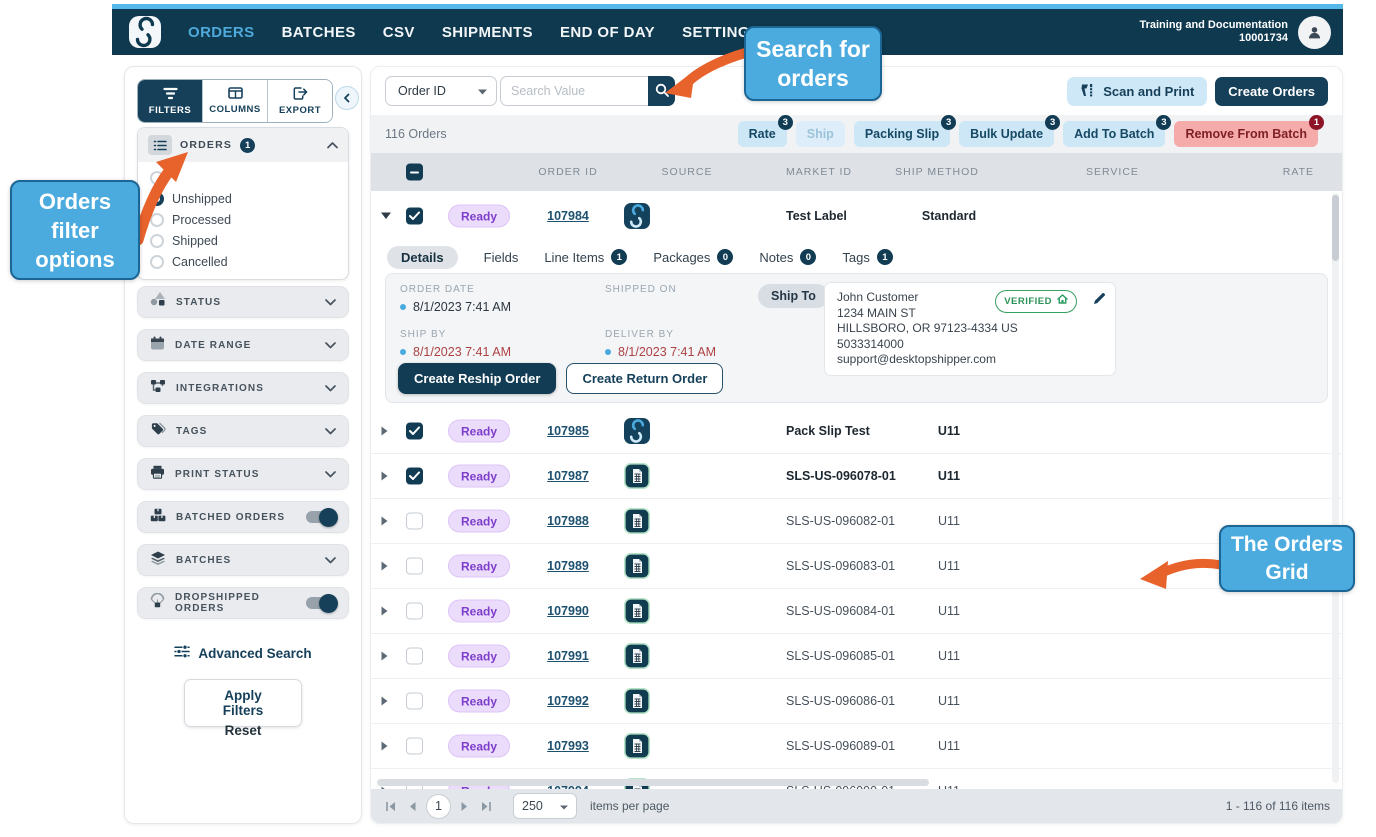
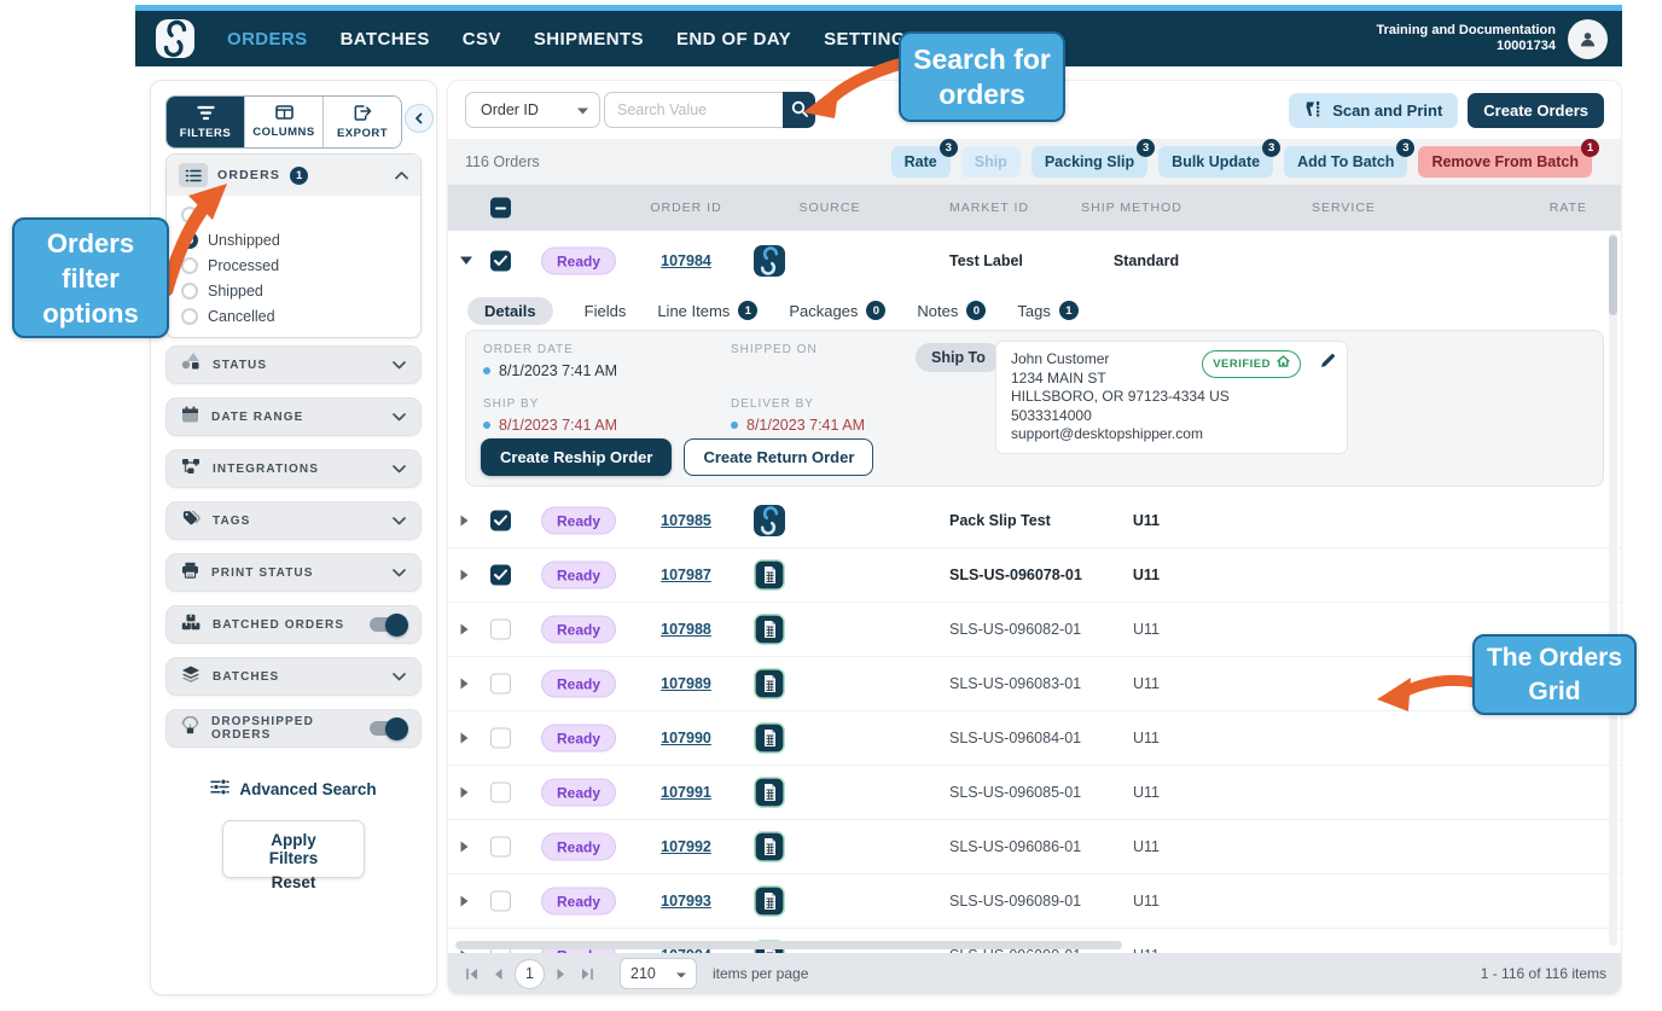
  ORDERS
  BATCHES
  CSV
  SHIPMENTS
  END OF DAY
  SETTIN
  Training and Documentation
  10001734
  FILTERS
  COLUMNS
  EXPORT
  ORDERS
  1
  Unshipped
  Processed
  Shipped
  Cancelled
  STATUS
  DATE RANGE
  INTEGRATIONS
  TAGS
  PRINT STATUS
  BATCHED ORDERS
  BATCHES
  DROPSHIPPED ORDERS
  Advanced Search
  Apply Filters
  Reset
  Order ID
  Search Value
  Scan and Print
  Create Orders
  116 Orders
  Rate
  3
  Ship
  Packing Slip
  3
  Bulk Update
  3
  Add To Batch
  3
  Remove From Batch
  1
  ORDER ID
  SOURCE
  MARKET ID
  SHIP METHOD
  SERVICE
  RATE
  Ready
  107984
  Test Label
  Standard
  Details
  Fields
  Line Items
  1
  Packages
  0
  Notes
  0
  Tags
  1
  ORDER DATE
  8/1/2023 7:41 AM
  SHIPPED ON
  SHIP BY
  8/1/2023 7:41 AM
  DELIVER BY
  8/1/2023 7:41 AM
  Ship To
  John Customer
  1234 MAIN ST
  HILLSBORO, OR 97123-4334 US
  5033314000
  support@desktopshipper.com
  VERIFIED
  Create Reship Order
  Create Return Order
  Ready
  107985
  Pack Slip Test
  U11
  Ready
  107987
  SLS-US-096078-01
  U11
  Ready
  107988
  SLS-US-096082-01
  U11
  Ready
  107989
  SLS-US-096083-01
  U11
  Ready
  107990
  SLS-US-096084-01
  U11
  Ready
  107991
  SLS-US-096085-01
  U11
  Ready
  107992
  SLS-US-096086-01
  U11
  Ready
  107993
  SLS-US-096089-01
  U11
  1
- 250
+ 210
  items per page
  1 - 116 of 116 items
  Search for
  orders
  Orders
  filter
  options
  The Orders
  Grid
